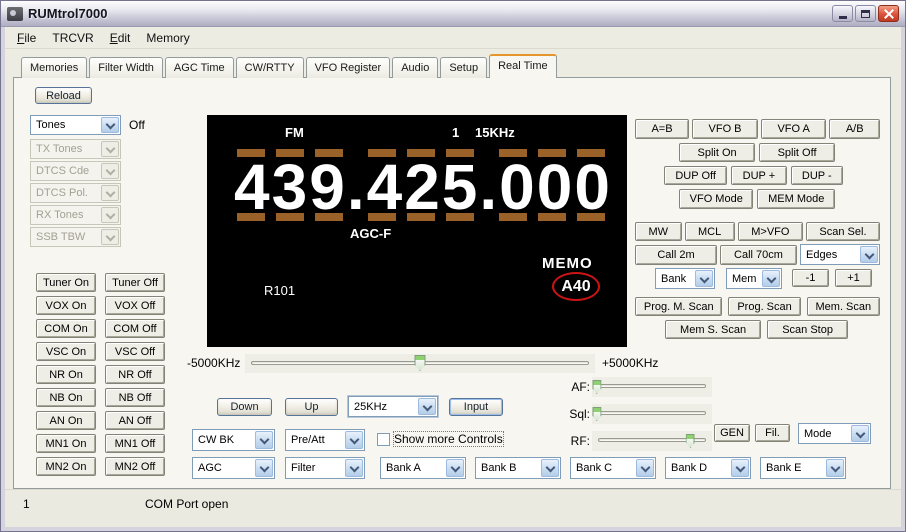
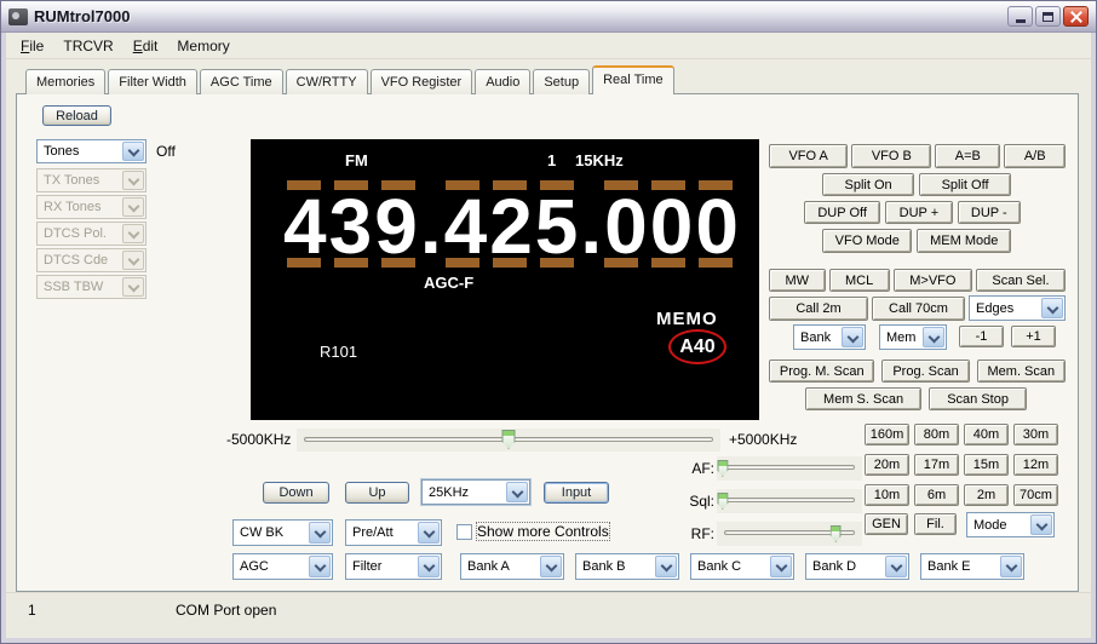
  RUMtrol7000
  File
  TRCVR
  Edit
  Memory
  Memories
  Filter Width
  AGC Time
  CW/RTTY
  VFO Register
  Audio
  Setup
  Real Time
  Reload
  Tones
  Off
  TX Tones
- DTCS Cde
+ RX Tones
  DTCS Pol.
- RX Tones
+ DTCS Cde
  SSB TBW
- Tuner On
- Tuner Off
- VOX On
- VOX Off
- COM On
- COM Off
- VSC On
- VSC Off
- NR On
- NR Off
- NB On
- NB Off
- AN On
- AN Off
- MN1 On
- MN1 Off
- MN2 On
- MN2 Off
  FM
  1
  15KHz
  439.425.000
  AGC-F
  R101
  MEMO
  A40
  -5000KHz
  +5000KHz
  Down
  Up
  25KHz
  Input
  CW BK
  Pre/Att
  Show more Controls
  AGC
  Filter
  Bank A
  Bank B
  Bank C
  Bank D
  Bank E
  AF:
  Sql:
  RF:
- A=B
+ VFO A
  VFO B
- VFO A
+ A=B
  A/B
  Split On
  Split Off
  DUP Off
  DUP +
  DUP -
  VFO Mode
  MEM Mode
  MW
  MCL
  M>VFO
  Scan Sel.
  Call 2m
  Call 70cm
  Edges
  Bank
  Mem
  -1
  +1
  Prog. M. Scan
  Prog. Scan
  Mem. Scan
  Mem S. Scan
  Scan Stop
+ 160m
+ 80m
+ 40m
+ 30m
+ 20m
+ 17m
+ 15m
+ 12m
+ 10m
+ 6m
+ 2m
+ 70cm
  GEN
  Fil.
  Mode
  1
  COM Port open
